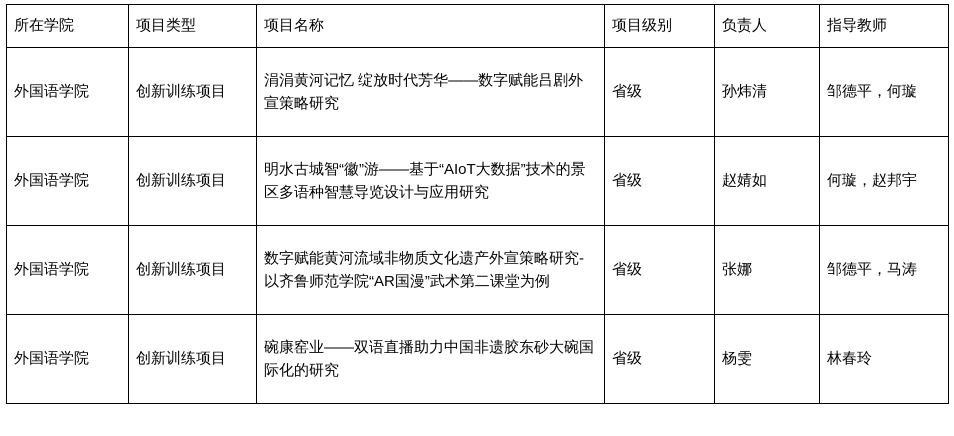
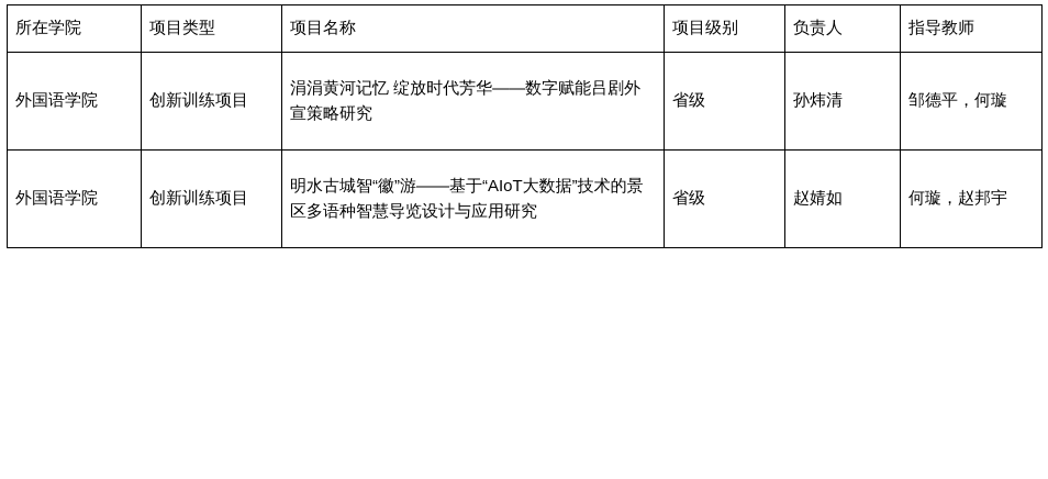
  所在学院	项目类型	项目名称	项目级别	负责人	指导教师
  外国语学院	创新训练项目	涓涓黄河记忆 绽放时代芳华——数字赋能吕剧外宣策略研究	省级	孙炜清	邹德平，何璇
  外国语学院	创新训练项目	明水古城智“徽”游——基于“AIoT大数据”技术的景区多语种智慧导览设计与应用研究	省级	赵婧如	何璇，赵邦宇
- 外国语学院	创新训练项目	数字赋能黄河流域非物质文化遗产外宣策略研究-以齐鲁师范学院“AR国漫”武术第二课堂为例	省级	张娜	邹德平，马涛
- 外国语学院	创新训练项目	碗康窑业——双语直播助力中国非遗胶东砂大碗国际化的研究	省级	杨雯	林春玲
